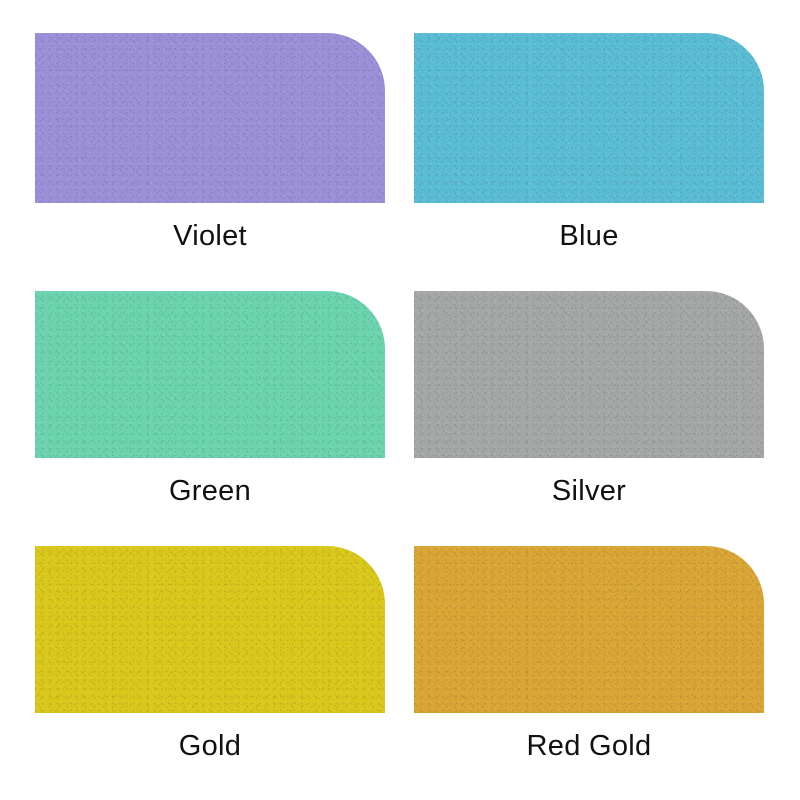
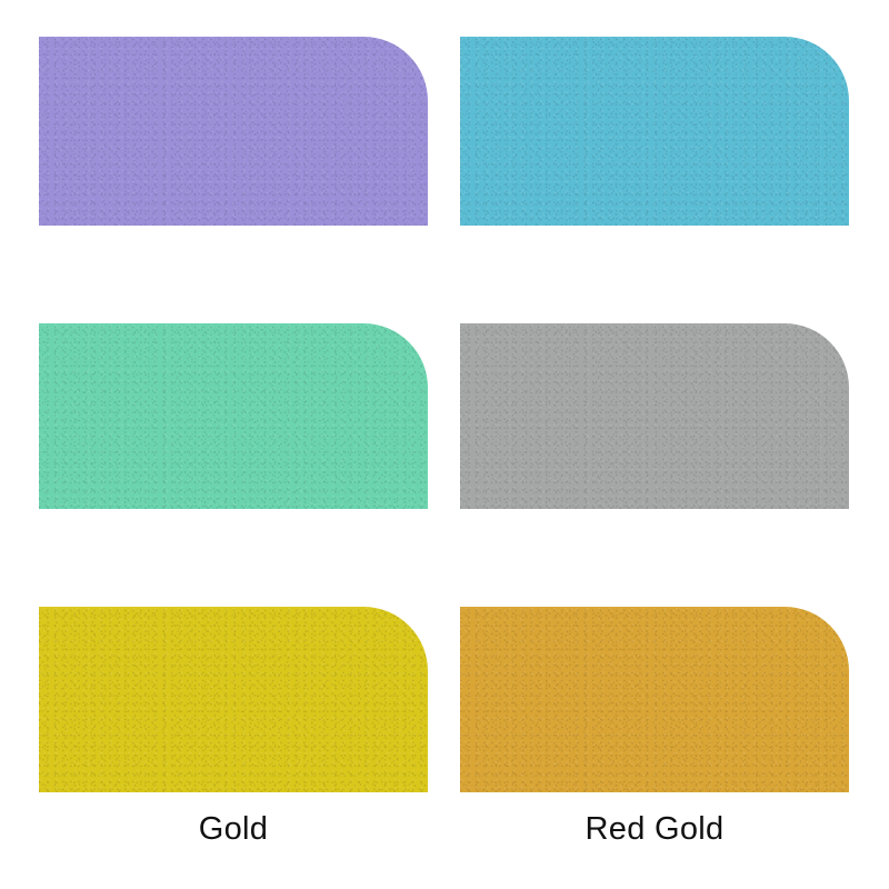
- Violet
- Blue
- Green
- Silver
  Gold
  Red Gold
